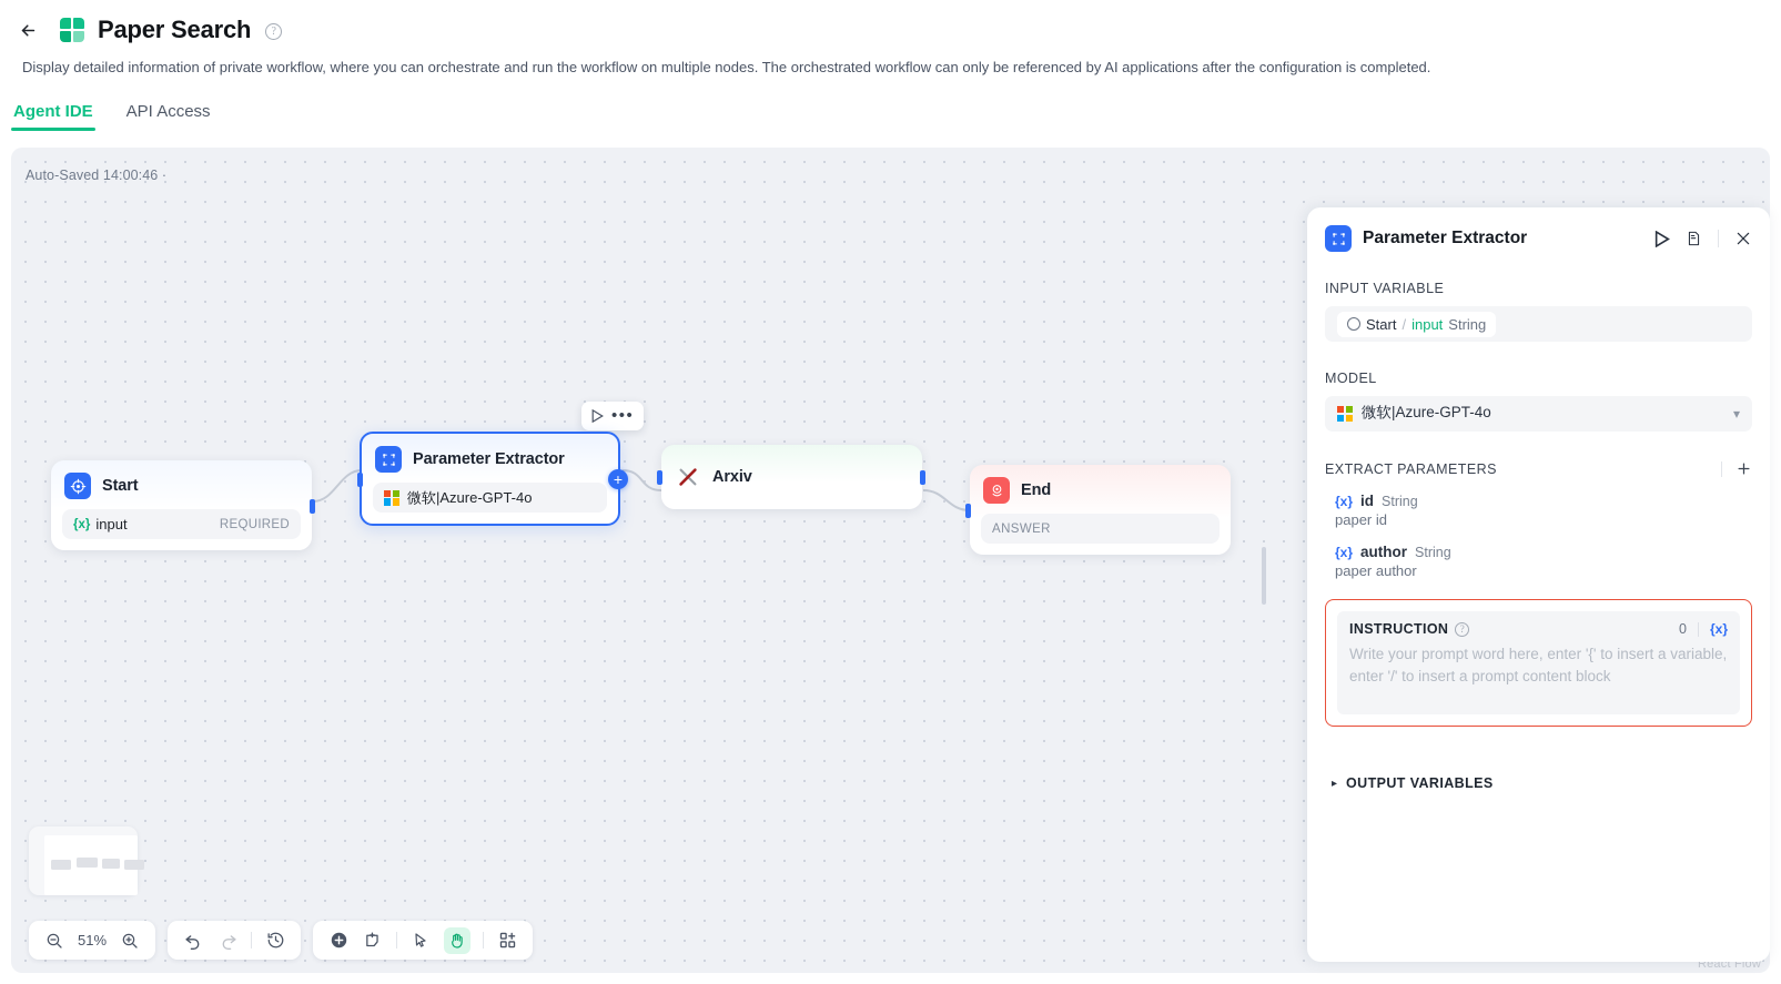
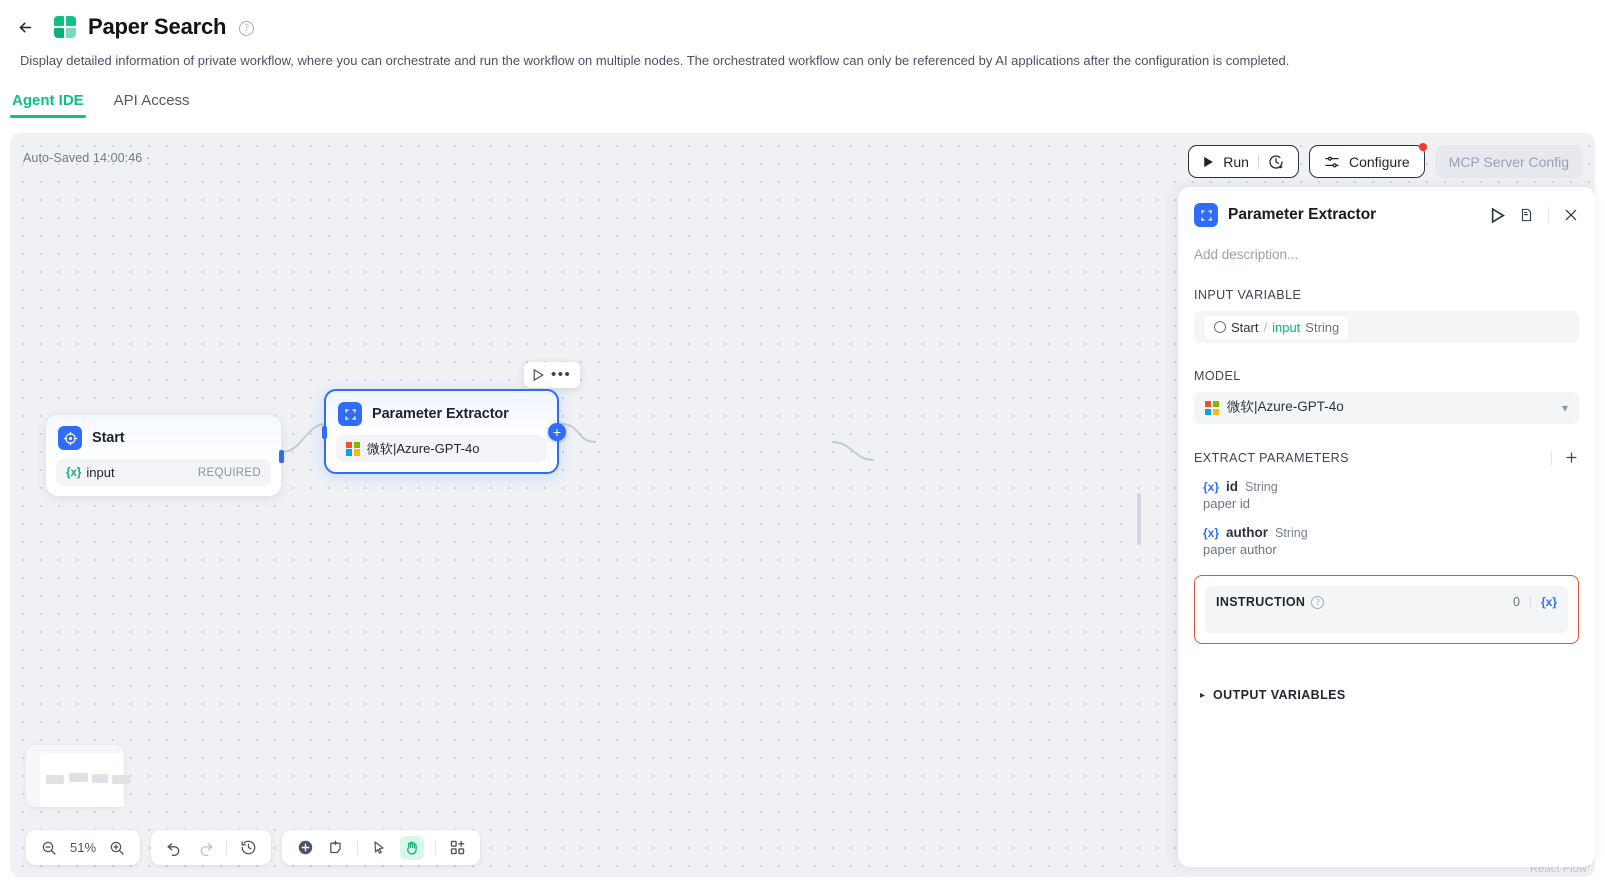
  Paper Search
  ?
  Display detailed information of private workflow, where you can orchestrate and run the workflow on multiple nodes. The orchestrated workflow can only be referenced by AI applications after the configuration is completed.
  Agent IDE
  API Access
  Auto-Saved 14:00:46 ·
+ Run
+ Configure
+ MCP Server Config
  Start
  {x}
  input
  REQUIRED
  •••
  Parameter Extractor
  微软|Azure-GPT-4o
  +
- Arxiv
- End
- ANSWER
  51%
  React Flow
  Parameter Extractor
+ Add description...
  INPUT VARIABLE
  Start
  /
  input
  String
  MODEL
  微软|Azure-GPT-4o
  ▾
  EXTRACT PARAMETERS
  {x}
  id
  String
  paper id
  {x}
  author
  String
  paper author
  INSTRUCTION
  ?
  0
  {x}
- Write your prompt word here, enter '{' to insert a variable, enter '/' to insert a prompt content block
  ▸
  OUTPUT VARIABLES
